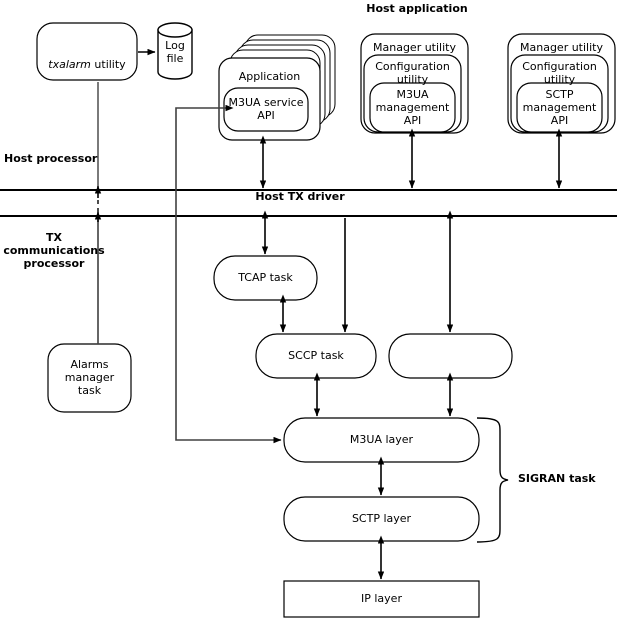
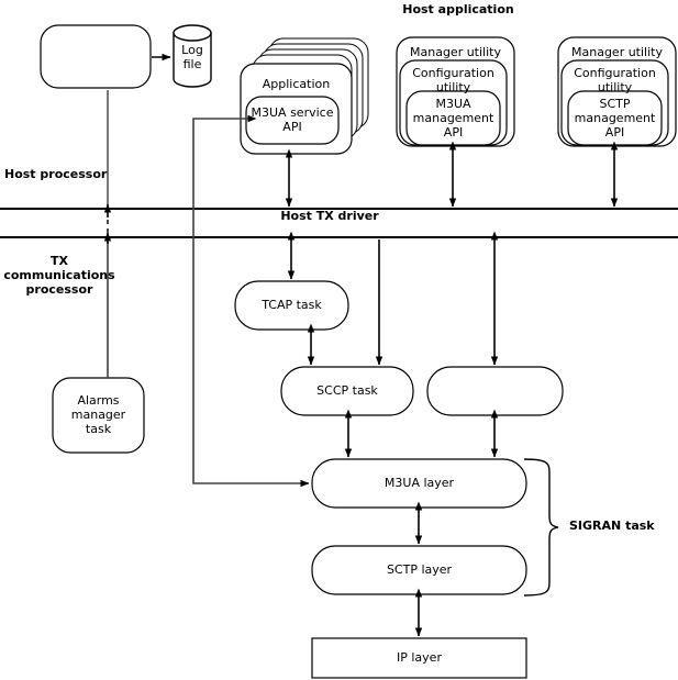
  Host application
  Host processor
  Host TX driver
  TX
  communications
  processor
- txalarm utility
  Log
  file
  Application
  M3UA service
  API
  Manager utility
  Configuration
  utility
  M3UA
  management
  API
  Manager utility
  Configuration
  utility
  SCTP
  management
  API
  TCAP task
  SCCP task
  Alarms
  manager
  task
  M3UA layer
  SCTP layer
  IP layer
  SIGRAN task
